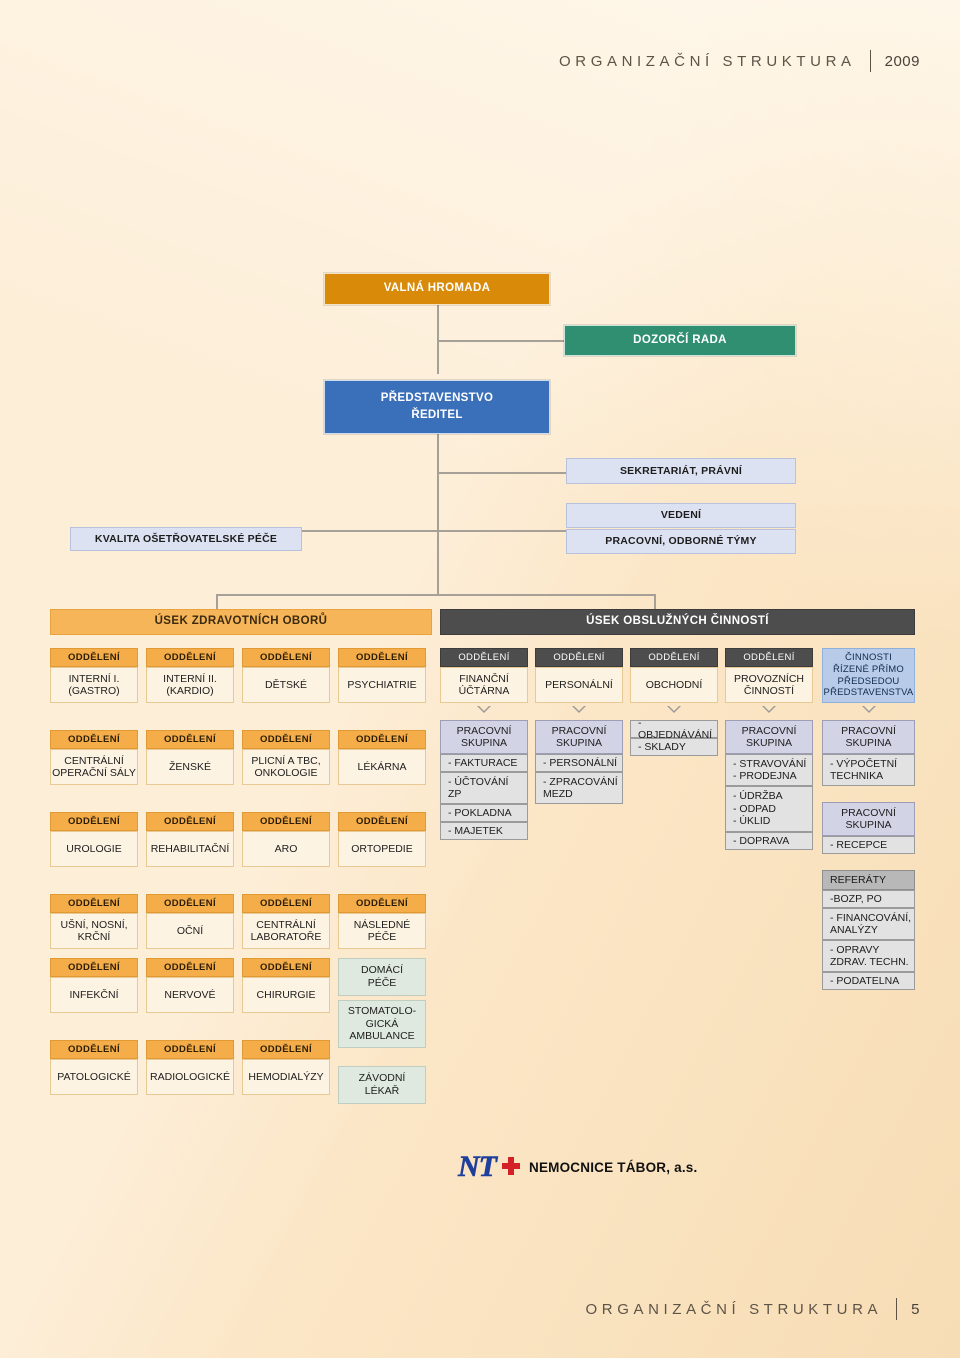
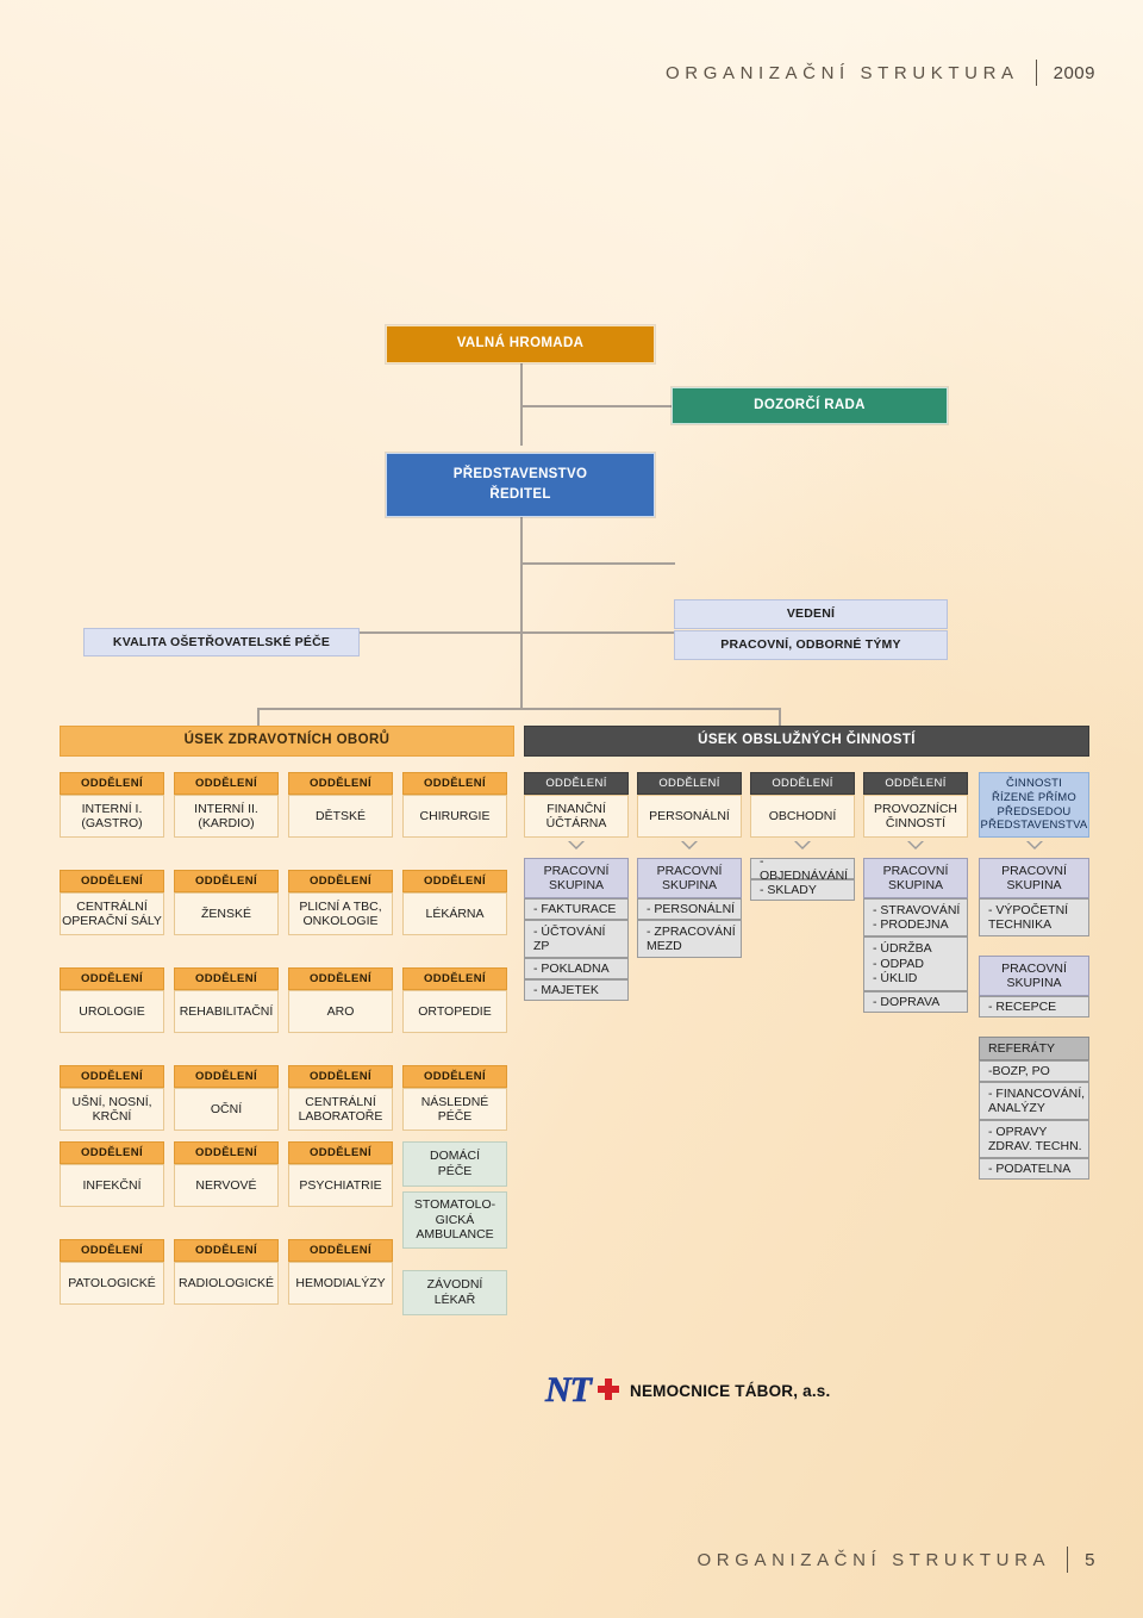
  ORGANIZAČNÍ STRUKTURA
  2009
  ORGANIZAČNÍ STRUKTURA
  5
  VALNÁ HROMADA
  DOZORČÍ RADA
  PŘEDSTAVENSTVO
  ŘEDITEL
- SEKRETARIÁT, PRÁVNÍ
  VEDENÍ
  PRACOVNÍ, ODBORNÉ TÝMY
  KVALITA OŠETŘOVATELSKÉ PÉČE
  ÚSEK ZDRAVOTNÍCH OBORŮ
  ÚSEK OBSLUŽNÝCH ČINNOSTÍ
  ODDĚLENÍ
  INTERNÍ I.
  (GASTRO)
  ODDĚLENÍ
  INTERNÍ II.
  (KARDIO)
  ODDĚLENÍ
  DĚTSKÉ
  ODDĚLENÍ
- PSYCHIATRIE
+ CHIRURGIE
  ODDĚLENÍ
  CENTRÁLNÍ
  OPERAČNÍ SÁLY
  ODDĚLENÍ
  ŽENSKÉ
  ODDĚLENÍ
  PLICNÍ A TBC,
  ONKOLOGIE
  ODDĚLENÍ
  LÉKÁRNA
  ODDĚLENÍ
  UROLOGIE
  ODDĚLENÍ
  REHABILITAČNÍ
  ODDĚLENÍ
  ARO
  ODDĚLENÍ
  ORTOPEDIE
  ODDĚLENÍ
  UŠNÍ, NOSNÍ,
  KRČNÍ
  ODDĚLENÍ
  OČNÍ
  ODDĚLENÍ
  CENTRÁLNÍ
  LABORATOŘE
  ODDĚLENÍ
  NÁSLEDNÉ
  PÉČE
  ODDĚLENÍ
  INFEKČNÍ
  ODDĚLENÍ
  NERVOVÉ
  ODDĚLENÍ
- CHIRURGIE
+ PSYCHIATRIE
  ODDĚLENÍ
  PATOLOGICKÉ
  ODDĚLENÍ
  RADIOLOGICKÉ
  ODDĚLENÍ
  HEMODIALÝZY
  DOMÁCÍ
  PÉČE
  STOMATOLO-
  GICKÁ
  AMBULANCE
  ZÁVODNÍ
  LÉKAŘ
  ODDĚLENÍ
  FINANČNÍ
  ÚČTÁRNA
  PRACOVNÍ
  SKUPINA
  - FAKTURACE
  - ÚČTOVÁNÍ
  ZP
  - POKLADNA
  - MAJETEK
  ODDĚLENÍ
  PERSONÁLNÍ
  PRACOVNÍ
  SKUPINA
  - PERSONÁLNÍ
  - ZPRACOVÁNÍ
  MEZD
  ODDĚLENÍ
  OBCHODNÍ
  - OBJEDNÁVÁNÍ
  - SKLADY
  ODDĚLENÍ
  PROVOZNÍCH
  ČINNOSTÍ
  PRACOVNÍ
  SKUPINA
  - STRAVOVÁNÍ
  - PRODEJNA
  - ÚDRŽBA
  - ODPAD
  - ÚKLID
  - DOPRAVA
  ČINNOSTI
  ŘÍZENÉ PŘÍMO
  PŘEDSEDOU
  PŘEDSTAVENSTVA
  PRACOVNÍ
  SKUPINA
  - VÝPOČETNÍ
  TECHNIKA
  PRACOVNÍ
  SKUPINA
  - RECEPCE
  REFERÁTY
  -BOZP, PO
  - FINANCOVÁNÍ,
  ANALÝZY
  - OPRAVY
  ZDRAV. TECHN.
  - PODATELNA
  NT
  NEMOCNICE TÁBOR, a.s.
